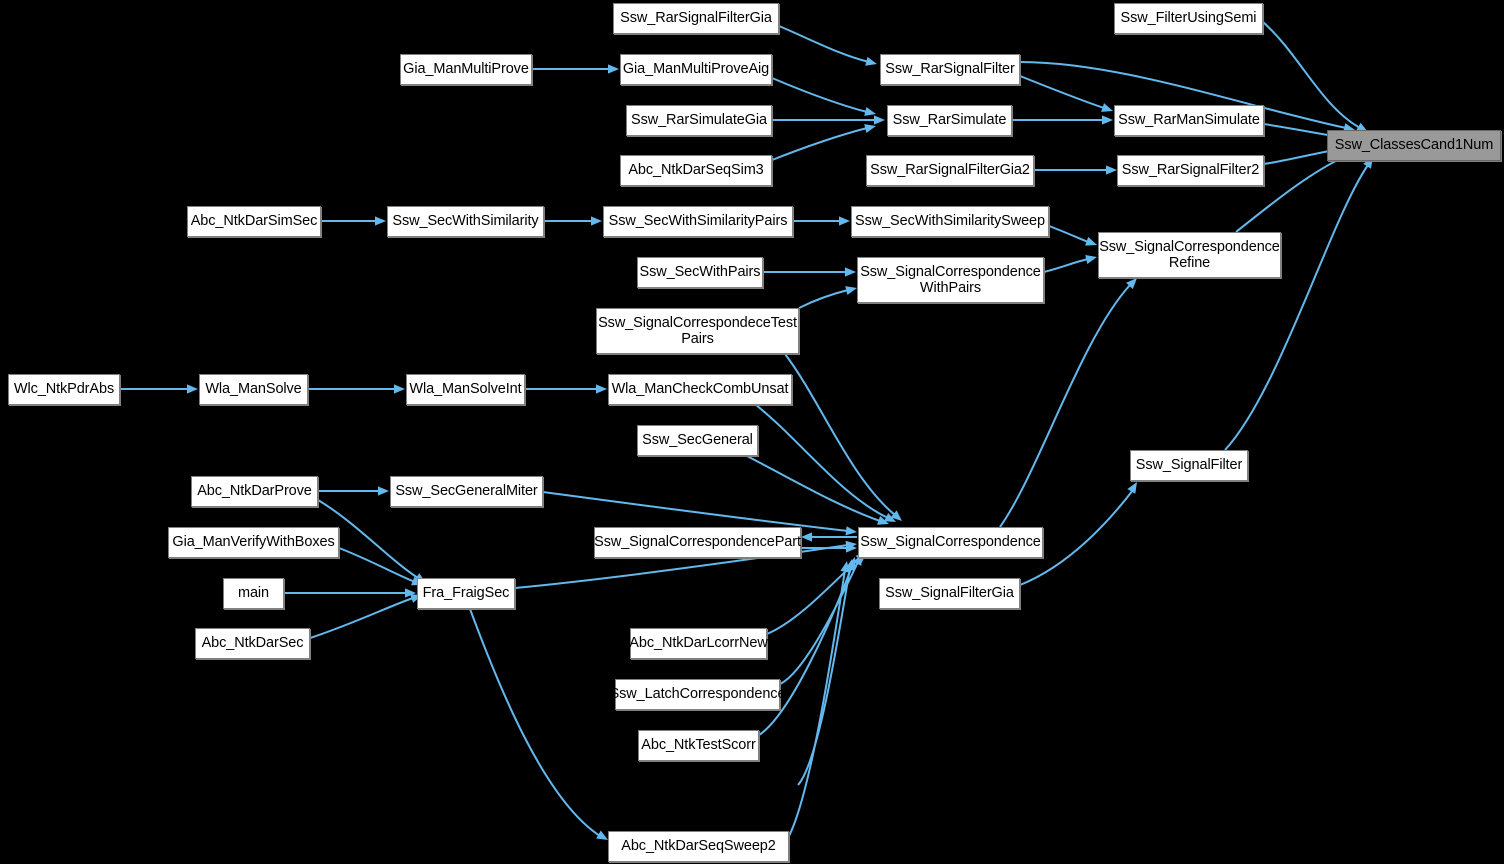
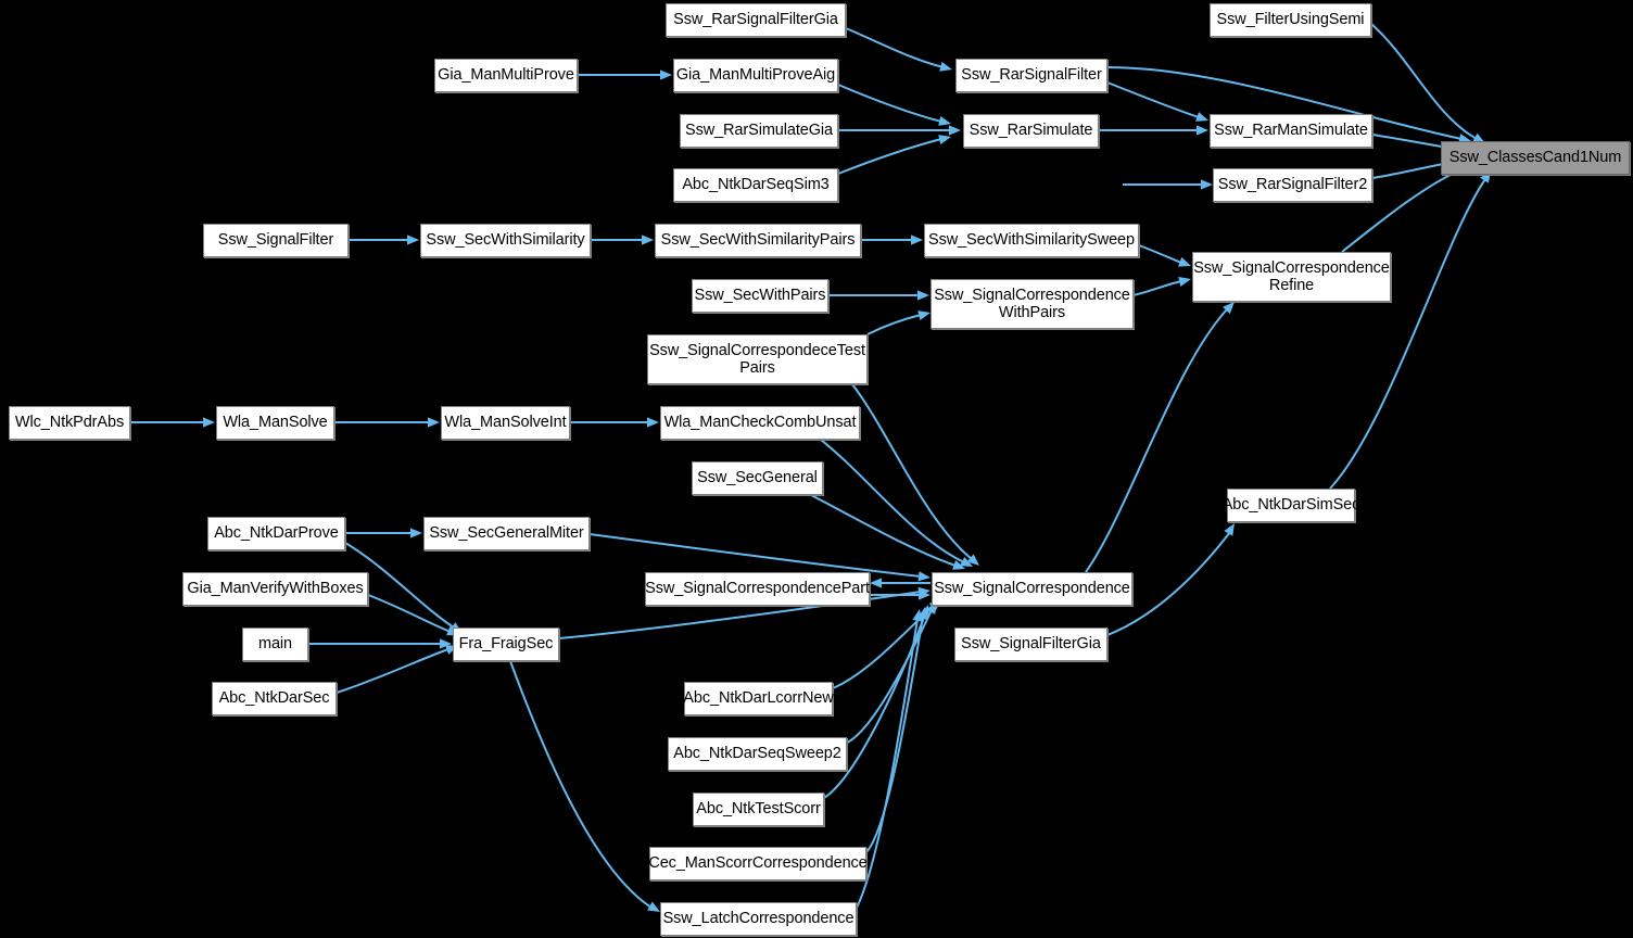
  Ssw_RarSignalFilterGia
  Ssw_FilterUsingSemi
  Gia_ManMultiProve
  Gia_ManMultiProveAig
  Ssw_RarSignalFilter
  Ssw_RarSimulateGia
  Ssw_RarSimulate
  Ssw_RarManSimulate
  Ssw_ClassesCand1Num
  Abc_NtkDarSeqSim3
- Ssw_RarSignalFilterGia2
  Ssw_RarSignalFilter2
- Abc_NtkDarSimSec
+ Ssw_SignalFilter
  Ssw_SecWithSimilarity
  Ssw_SecWithSimilarityPairs
  Ssw_SecWithSimilaritySweep
  Ssw_SignalCorrespondence
  Refine
  Ssw_SecWithPairs
  Ssw_SignalCorrespondence
  WithPairs
  Ssw_SignalCorrespondeceTest
  Pairs
  Wlc_NtkPdrAbs
  Wla_ManSolve
  Wla_ManSolveInt
  Wla_ManCheckCombUnsat
  Ssw_SecGeneral
- Ssw_SignalFilter
+ Abc_NtkDarSimSec
  Abc_NtkDarProve
  Ssw_SecGeneralMiter
  Gia_ManVerifyWithBoxes
  Ssw_SignalCorrespondencePart
  Ssw_SignalCorrespondence
  main
  Fra_FraigSec
  Ssw_SignalFilterGia
  Abc_NtkDarSec
  Abc_NtkDarLcorrNew
- Ssw_LatchCorrespondence
+ Abc_NtkDarSeqSweep2
  Abc_NtkTestScorr
+ Cec_ManScorrCorrespondence
- Abc_NtkDarSeqSweep2
+ Ssw_LatchCorrespondence
